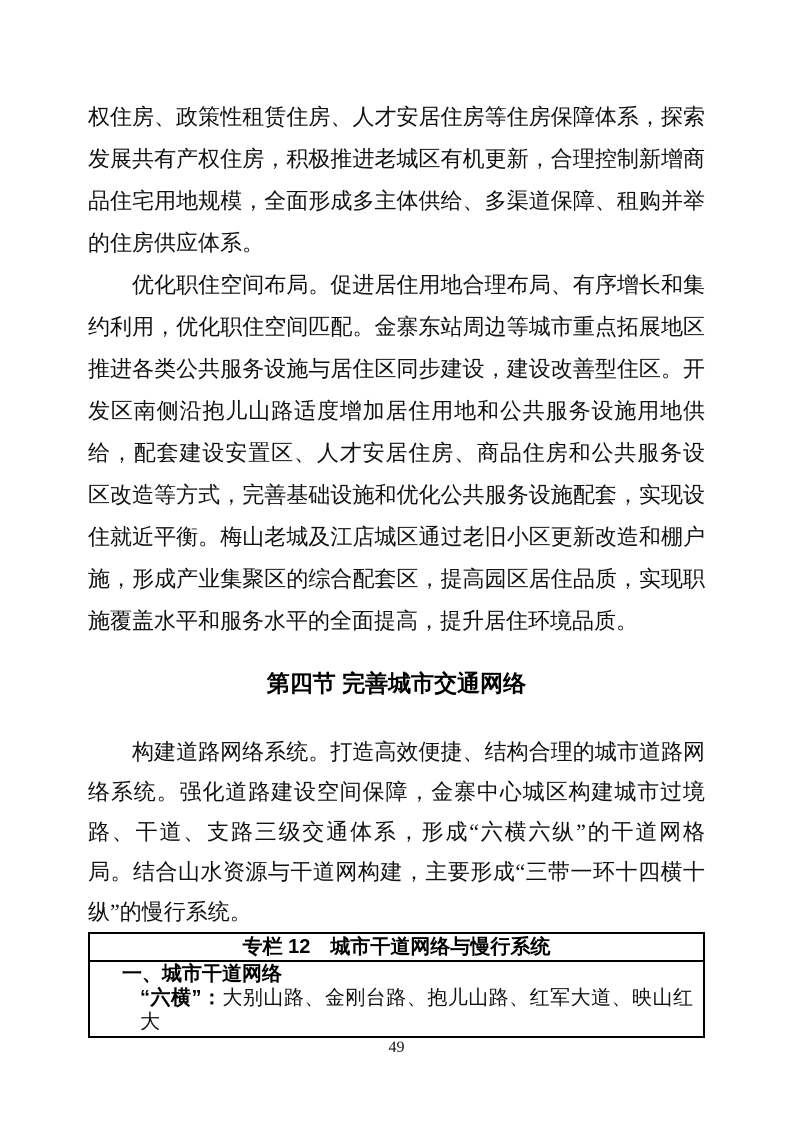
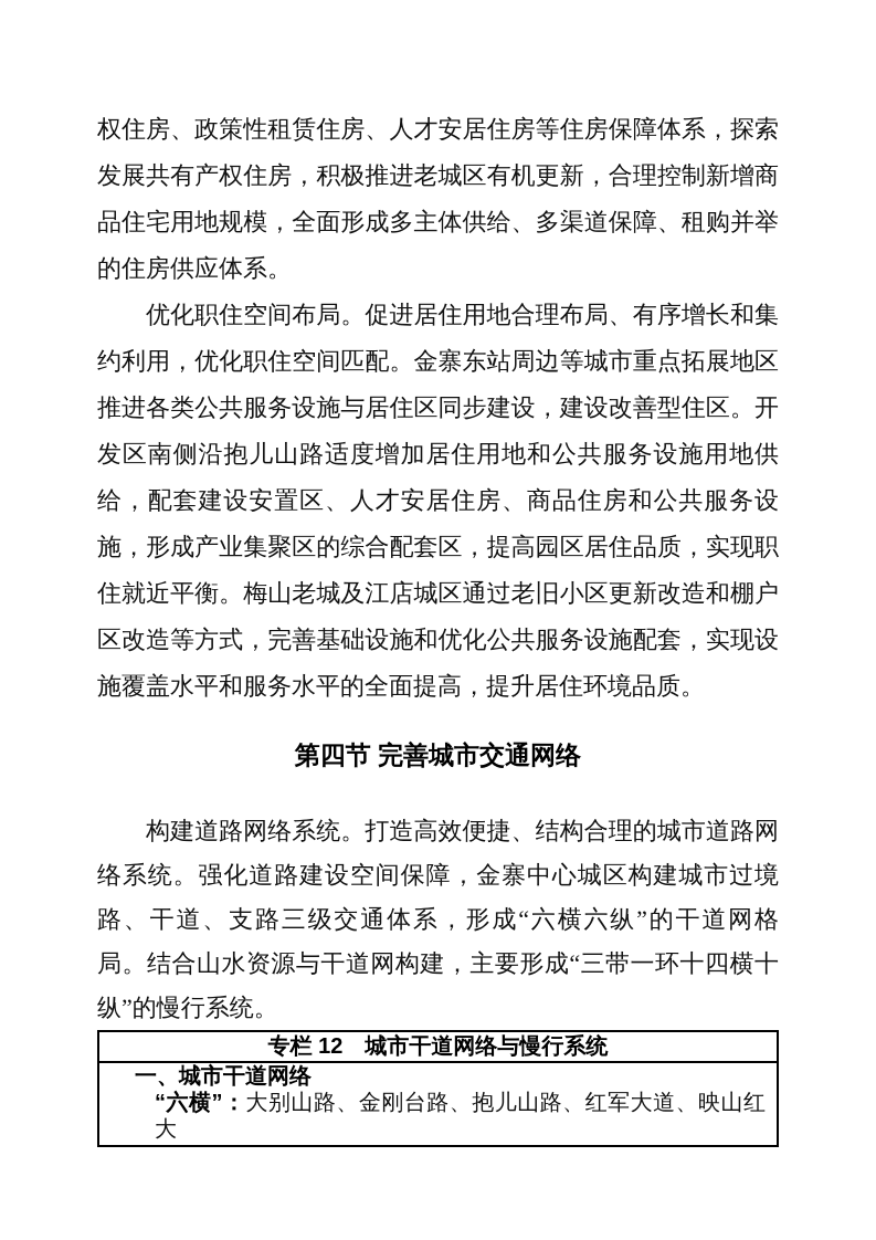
  权住房、政策性租赁住房、人才安居住房等住房保障体系，探索
  发展共有产权住房，积极推进老城区有机更新，合理控制新增商
  品住宅用地规模，全面形成多主体供给、多渠道保障、租购并举
  的住房供应体系。
  优化职住空间布局。促进居住用地合理布局、有序增长和集
  约利用，优化职住空间匹配。金寨东站周边等城市重点拓展地区
  推进各类公共服务设施与居住区同步建设，建设改善型住区。开
  发区南侧沿抱儿山路适度增加居住用地和公共服务设施用地供
  给，配套建设安置区、人才安居住房、商品住房和公共服务设
- 区改造等方式，完善基础设施和优化公共服务设施配套，实现设
+ 施，形成产业集聚区的综合配套区，提高园区居住品质，实现职
  住就近平衡。梅山老城及江店城区通过老旧小区更新改造和棚户
- 施，形成产业集聚区的综合配套区，提高园区居住品质，实现职
+ 区改造等方式，完善基础设施和优化公共服务设施配套，实现设
  施覆盖水平和服务水平的全面提高，提升居住环境品质。
  第四节 完善城市交通网络
  构建道路网络系统。打造高效便捷、结构合理的城市道路网
  络系统。强化道路建设空间保障，金寨中心城区构建城市过境
  路、干道、支路三级交通体系，形成“六横六纵”的干道网格
  局。结合山水资源与干道网构建，主要形成“三带一环十四横十
  纵”的慢行系统。
  专栏 12 城市干道网络与慢行系统
  一、城市干道网络
  “六横”：大别山路、金刚台路、抱儿山路、红军大道、映山红大
- 49
